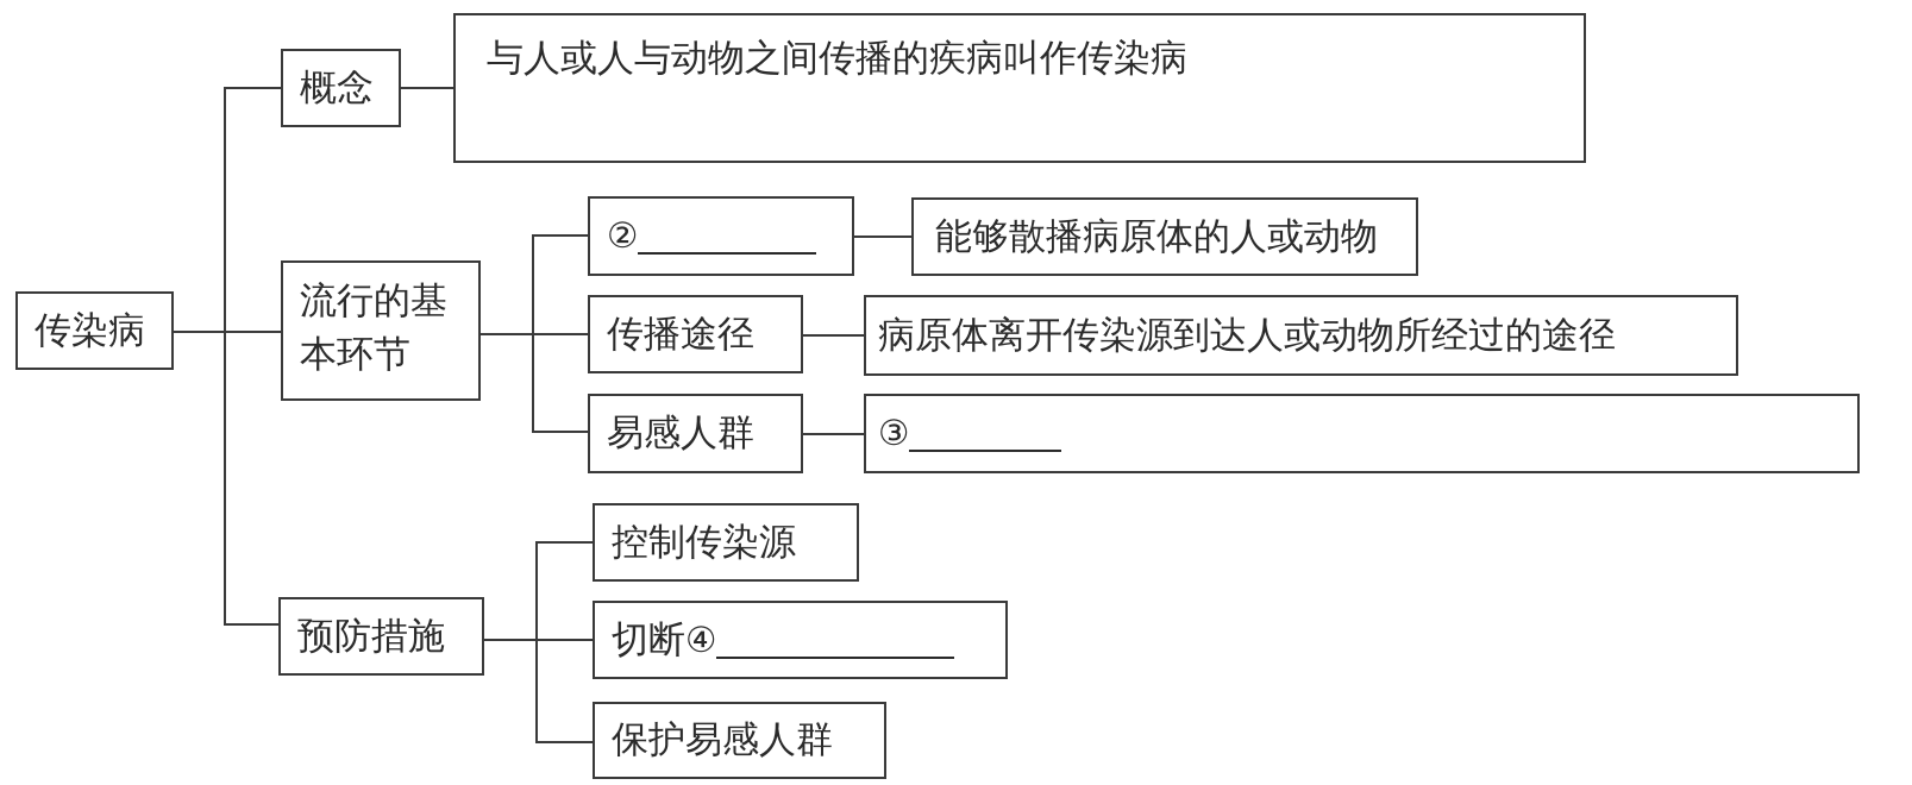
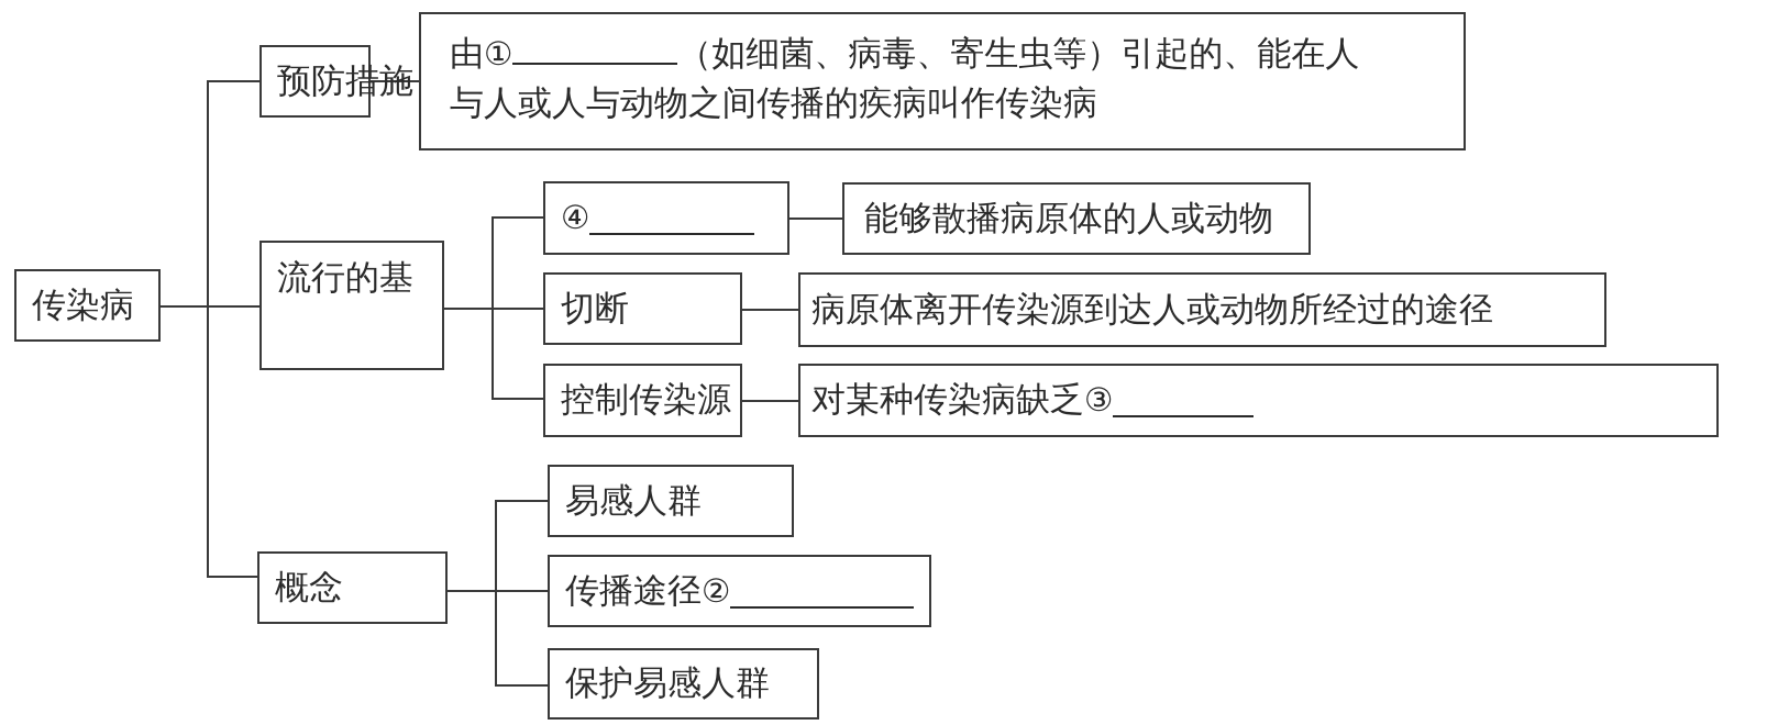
  传染病
- 概念
+ 预防措施
+ 由① （如细菌、病毒、寄生虫等）引起的、能在人
  与人或人与动物之间传播的疾病叫作传染病
  流行的基
- 本环节
- ②
+ ④
  能够散播病原体的人或动物
- 传播途径
+ 切断
  病原体离开传染源到达人或动物所经过的途径
- 易感人群
+ 控制传染源
+ 对某种传染病缺乏
  ③
- 预防措施
+ 概念
- 控制传染源
+ 易感人群
- 切断
+ 传播途径
- ④
+ ②
  保护易感人群
